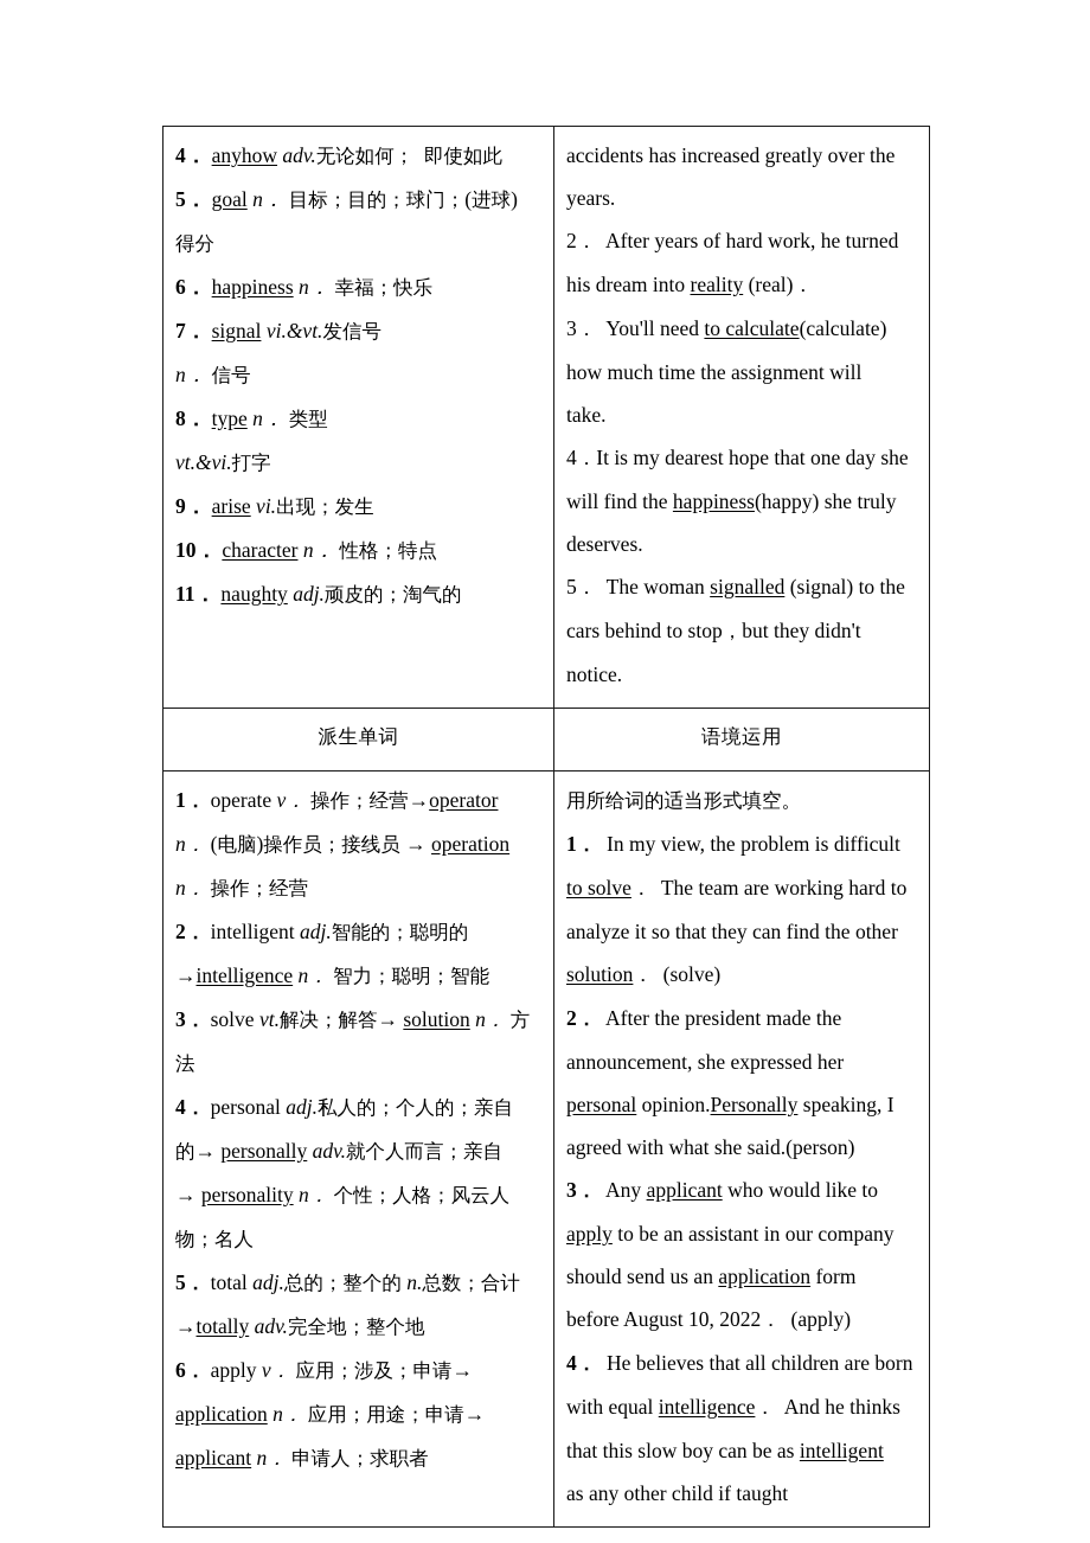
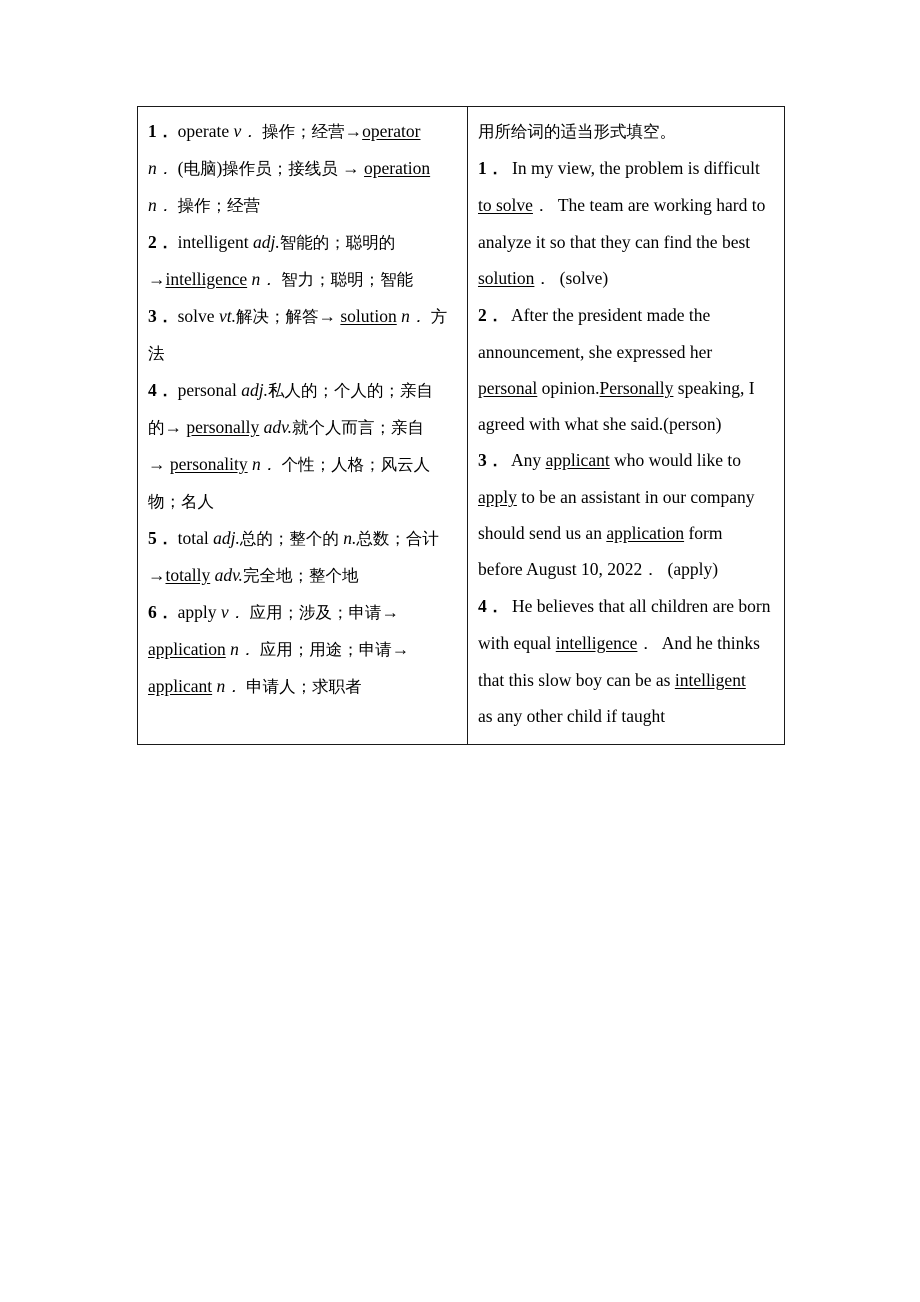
- 4． anyhow adv.无论如何； 即使如此5． goal n． 目标；目的；球门；(进球)得分6． happiness n． 幸福；快乐7． signal vi.&vt.发信号n． 信号8． type n． 类型vt.&vi.打字9． arise vi.出现；发生10． character n． 性格；特点11． naughty adj.顽皮的；淘气的	accidents has increased greatly over theyears.2． After years of hard work, he turnedhis dream into reality (real)．3． You'll need to calculate(calculate)how much time the assignment willtake.4．It is my dearest hope that one day shewill find the happiness(happy) she trulydeserves.5． The woman signalled (signal) to thecars behind to stop，but they didn'tnotice.
- 派生单词	语境运用
- 1． operate v． 操作；经营→operatorn． (电脑)操作员；接线员 → operationn． 操作；经营2． intelligent adj.智能的；聪明的→intelligence n． 智力；聪明；智能3． solve vt.解决；解答→ solution n． 方法4． personal adj.私人的；个人的；亲自的→ personally adv.就个人而言；亲自→ personality n． 个性；人格；风云人物；名人5． total adj.总的；整个的 n.总数；合计→totally adv.完全地；整个地6． apply v． 应用；涉及；申请→application n． 应用；用途；申请→applicant n． 申请人；求职者	用所给词的适当形式填空。 1． In my view, the problem is difficultto solve． The team are working hard toanalyze it so that they can find the othersolution． (solve)2． After the president made theannouncement, she expressed herpersonal opinion.Personally speaking, Iagreed with what she said.(person)3． Any applicant who would like toapply to be an assistant in our companyshould send us an application formbefore August 10, 2022． (apply)4． He believes that all children are bornwith equal intelligence． And he thinksthat this slow boy can be as intelligentas any other child if taught
+ 1． operate v． 操作；经营→operatorn． (电脑)操作员；接线员 → operationn． 操作；经营2． intelligent adj.智能的；聪明的→intelligence n． 智力；聪明；智能3． solve vt.解决；解答→ solution n． 方法4． personal adj.私人的；个人的；亲自的→ personally adv.就个人而言；亲自→ personality n． 个性；人格；风云人物；名人5． total adj.总的；整个的 n.总数；合计→totally adv.完全地；整个地6． apply v． 应用；涉及；申请→application n． 应用；用途；申请→applicant n． 申请人；求职者	用所给词的适当形式填空。 1． In my view, the problem is difficultto solve． The team are working hard toanalyze it so that they can find the bestsolution． (solve)2． After the president made theannouncement, she expressed herpersonal opinion.Personally speaking, Iagreed with what she said.(person)3． Any applicant who would like toapply to be an assistant in our companyshould send us an application formbefore August 10, 2022． (apply)4． He believes that all children are bornwith equal intelligence． And he thinksthat this slow boy can be as intelligentas any other child if taught
